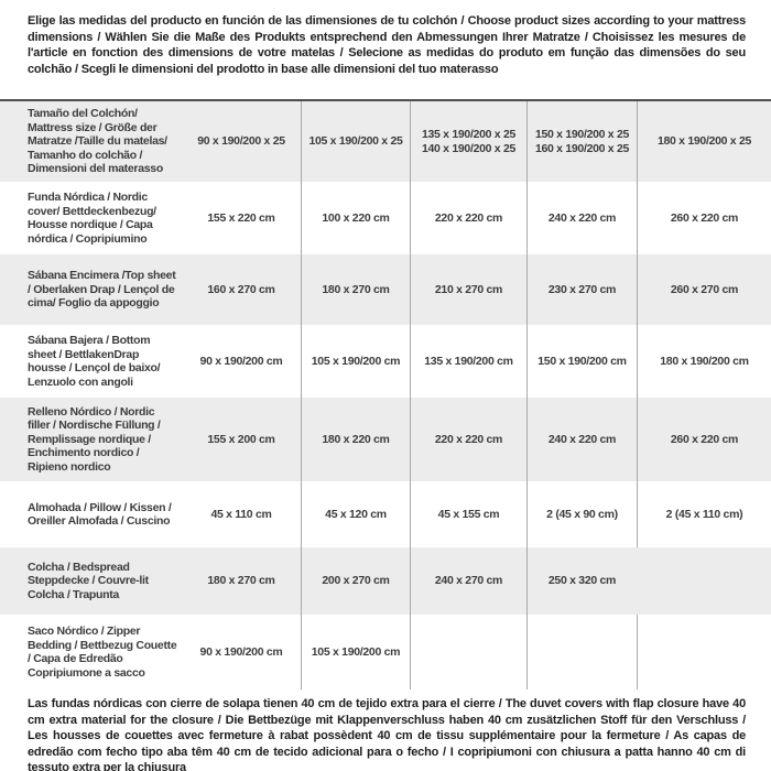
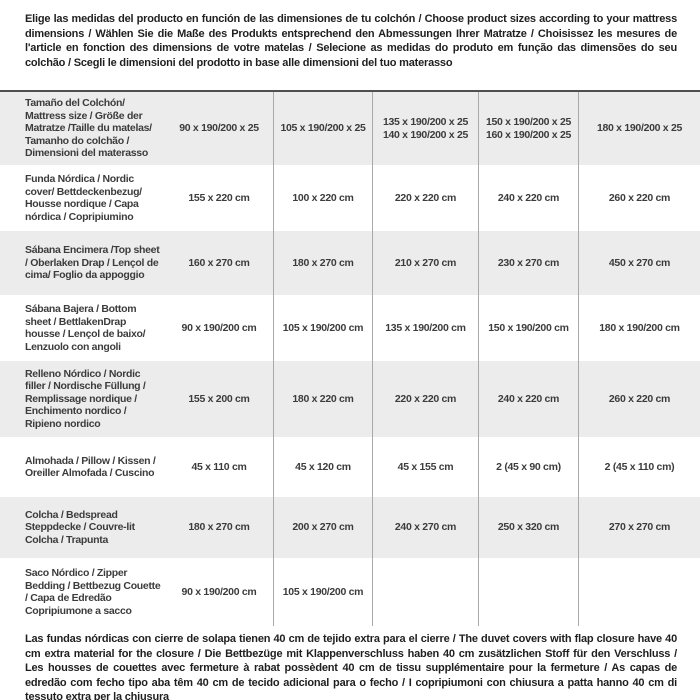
  Elige las medidas del producto en función de las dimensiones de tu colchón / Choose product sizes according to your mattress dimensions / Wählen Sie die Maße des Produkts entsprechend den Abmessungen Ihrer Matratze / Choisissez les mesures de l'article en fonction des dimensions de votre matelas / Selecione as medidas do produto em função das dimensões do seu colchão / Scegli le dimensioni del prodotto in base alle dimensioni del tuo materasso
  Tamaño del Colchón/ Mattress size / Größe der Matratze /Taille du matelas/ Tamanho do colchão / Dimensioni del materasso
  90 x 190/200 x 25
  105 x 190/200 x 25
  135 x 190/200 x 25
  140 x 190/200 x 25
  150 x 190/200 x 25
  160 x 190/200 x 25
  180 x 190/200 x 25
  Funda Nórdica / Nordic cover/ Bettdeckenbezug/ Housse nordique / Capa nórdica / Copripiumino
  155 x 220 cm
  100 x 220 cm
  220 x 220 cm
  240 x 220 cm
  260 x 220 cm
  Sábana Encimera /Top sheet / Oberlaken Drap / Lençol de cima/ Foglio da appoggio
  160 x 270 cm
  180 x 270 cm
  210 x 270 cm
  230 x 270 cm
- 260 x 270 cm
+ 450 x 270 cm
  Sábana Bajera / Bottom sheet / BettlakenDrap housse / Lençol de baixo/ Lenzuolo con angoli
  90 x 190/200 cm
  105 x 190/200 cm
  135 x 190/200 cm
  150 x 190/200 cm
  180 x 190/200 cm
  Relleno Nórdico / Nordic filler / Nordische Füllung / Remplissage nordique / Enchimento nordico / Ripieno nordico
  155 x 200 cm
  180 x 220 cm
  220 x 220 cm
  240 x 220 cm
  260 x 220 cm
  Almohada / Pillow / Kissen / Oreiller Almofada / Cuscino
  45 x 110 cm
  45 x 120 cm
  45 x 155 cm
  2 (45 x 90 cm)
  2 (45 x 110 cm)
  Colcha / Bedspread Steppdecke / Couvre-lit Colcha / Trapunta
  180 x 270 cm
  200 x 270 cm
  240 x 270 cm
  250 x 320 cm
+ 270 x 270 cm
  Saco Nórdico / Zipper Bedding / Bettbezug Couette / Capa de Edredão Copripiumone a sacco
  90 x 190/200 cm
  105 x 190/200 cm
  Las fundas nórdicas con cierre de solapa tienen 40 cm de tejido extra para el cierre / The duvet covers with flap closure have 40 cm extra material for the closure / Die Bettbezüge mit Klappenverschluss haben 40 cm zusätzlichen Stoff für den Verschluss / Les housses de couettes avec fermeture à rabat possèdent 40 cm de tissu supplémentaire pour la fermeture / As capas de edredão com fecho tipo aba têm 40 cm de tecido adicional para o fecho / I copripiumoni con chiusura a patta hanno 40 cm di tessuto extra per la chiusura
